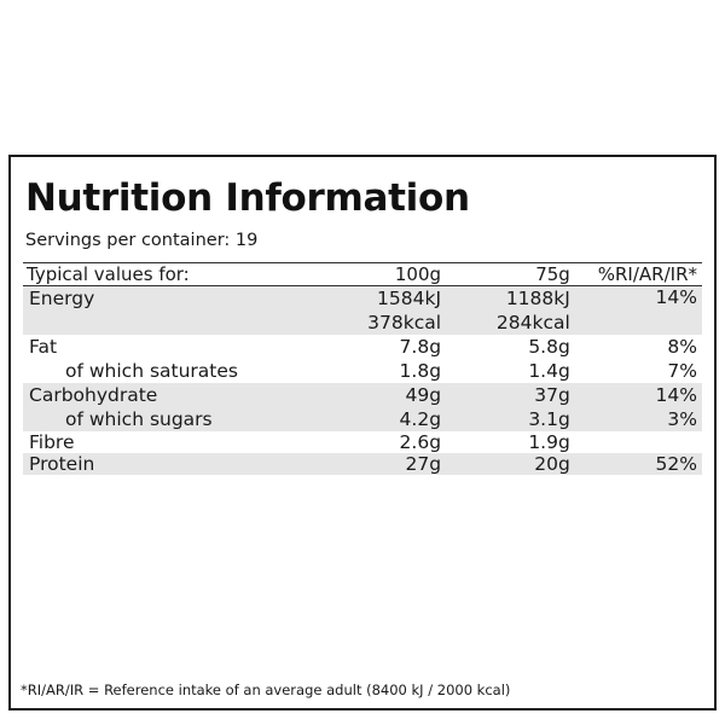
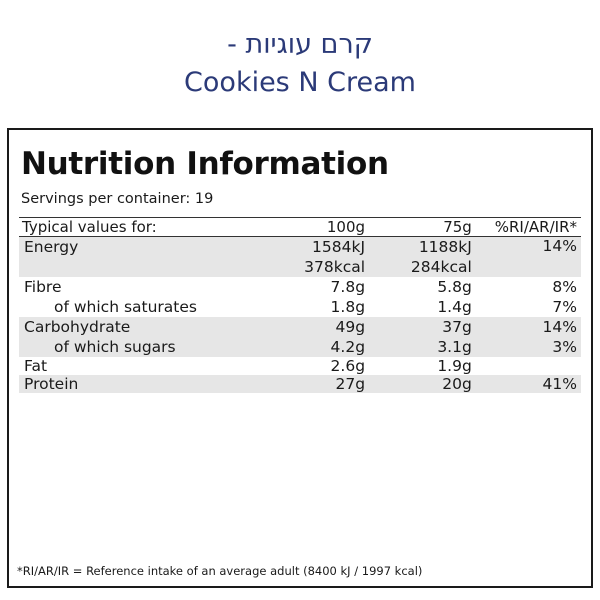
+ קרם עוגיות -
+ Cookies N Cream
  Nutrition Information
  Servings per container: 19
  Typical values for:	100g	75g	%RI/AR/IR*
  Energy	1584kJ 378kcal	1188kJ 284kcal	14%
- Fat of which saturates	7.8g 1.8g	5.8g 1.4g	8% 7%
+ Fibre of which saturates	7.8g 1.8g	5.8g 1.4g	8% 7%
  Carbohydrate of which sugars	49g 4.2g	37g 3.1g	14% 3%
- Fibre	2.6g	1.9g
+ Fat	2.6g	1.9g
- Protein	27g	20g	52%
+ Protein	27g	20g	41%
- *RI/AR/IR = Reference intake of an average adult (8400 kJ / 2000 kcal)
+ *RI/AR/IR = Reference intake of an average adult (8400 kJ / 1997 kcal)
